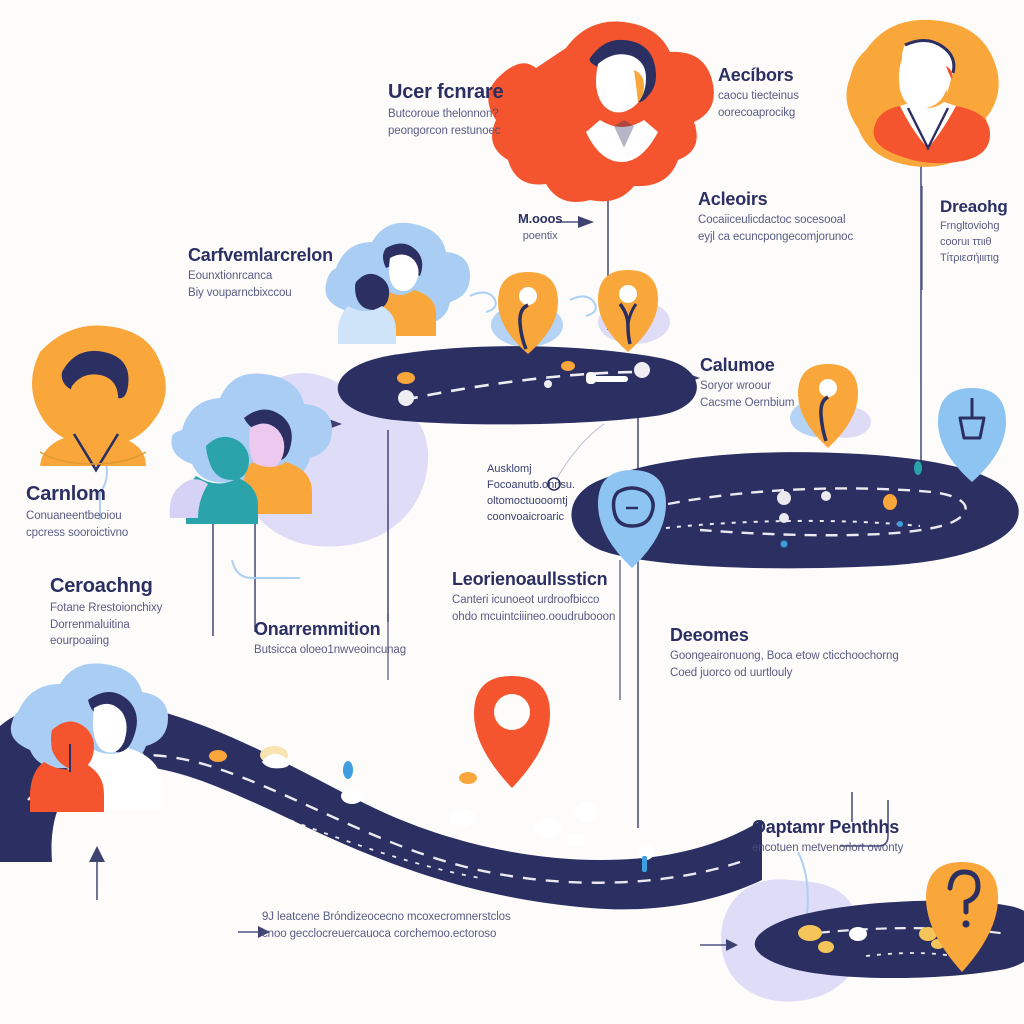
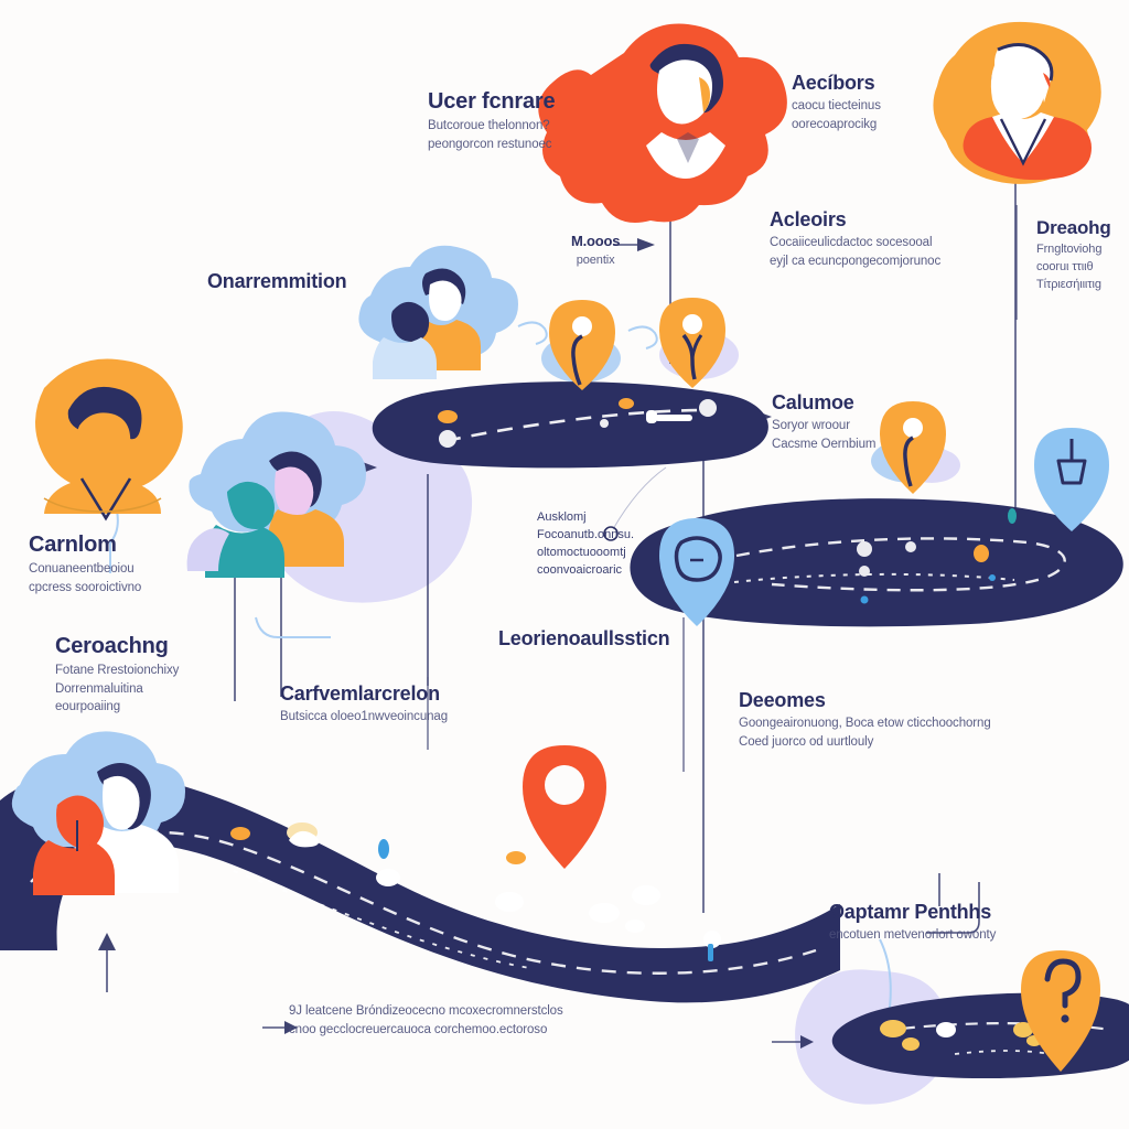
  Ucer fcnrare
  Butcoroue thelonnon?
  peongorcon restunoec
  Aecíbors
  caocu tiecteinus
  oorecoaprocikg
  Acleoirs
  Cocaiiceulicdactoc socesooal
  eyjl ca ecuncpongecomjorunoc
  Dreaohg
  Frngltoviohg
  cooruι ττιιθ
  Τίτριεσήιιιτιg
- Carfvemlarcrelon
+ Onarremmition
- Eounxtionrcanca
- Biy vouparncbixccou
  Μ.oοοs
  poentix
  Calumoe
  Soryor wroour
  Cacsme Oernbium
  Ausklomj
  Focoanutb.onnsu.
  oltomoctuooomtj
  coonvoaicroaric
  Carnlom
  Conuaneentbeoiou
  cpcress sooroictivno
  Ceroachng
  Fotane Rrestoionchixy
  Dorrenmaluitina
  eourpoaiing
- Onarremmition
+ Carfvemlarcrelon
  Butsicca oloeo1nwveoincunag
  Leorienoaullssticn
- Canteri icunoeot urdroofbicco
- ohdo mcuintciiineo.ooudrubooon
  Deeomes
  Goongeaironuong, Boca etow cticchoochorng
  Coed juorco od uurtlouly
  Oaptamr Penthhs
  encotuen metvenorlort owonty
  9J leatcene Bróndizeocecno mcoxecromnerstclos
  cnoo gecclocreuercauoca corchemoo.ectoroso
